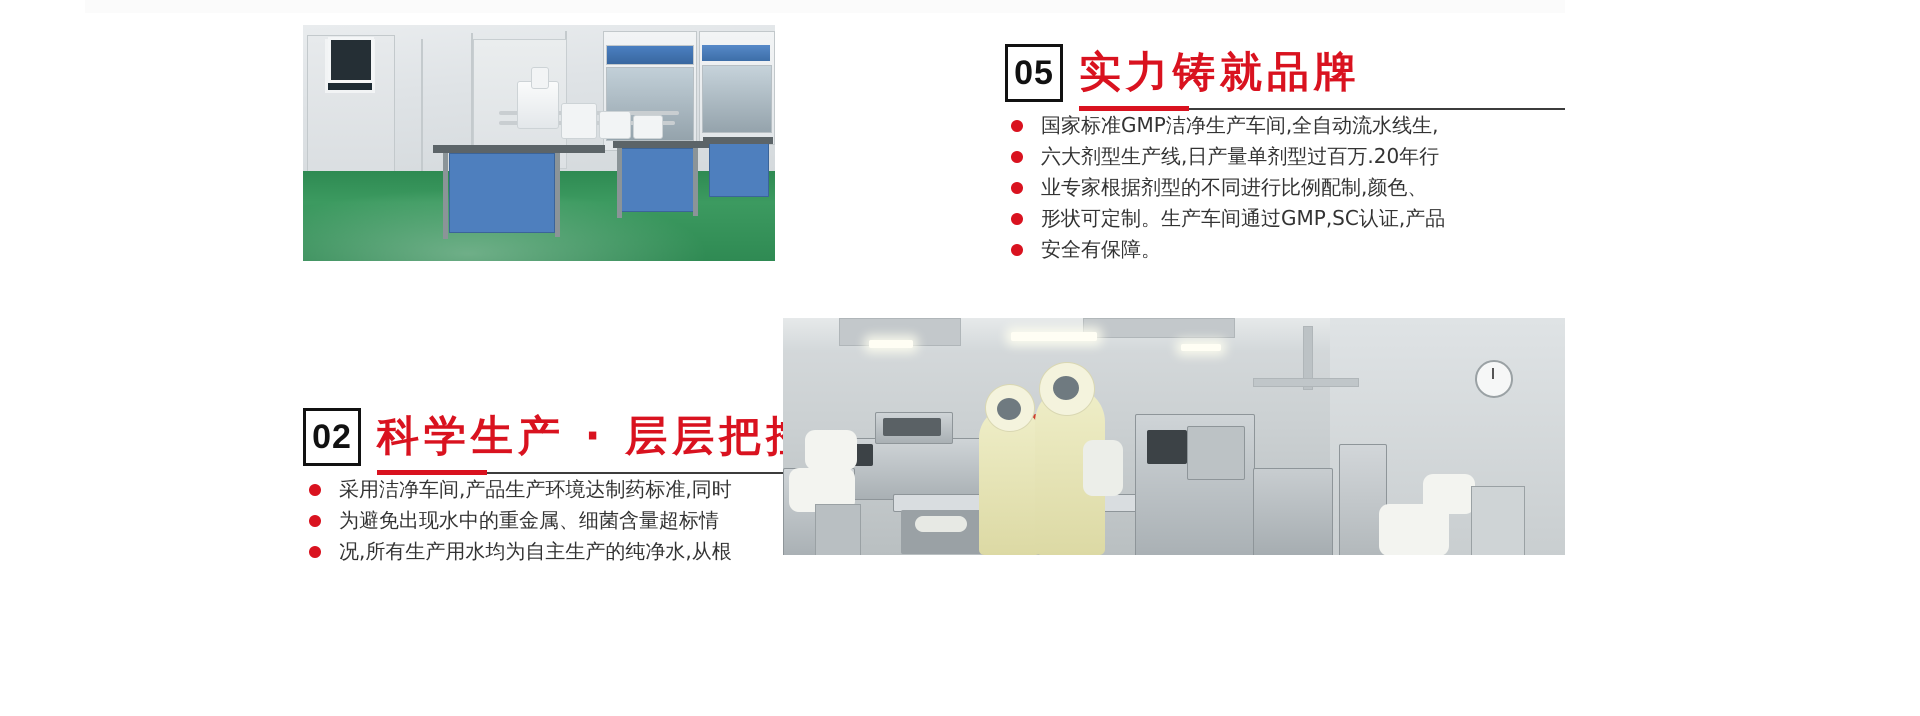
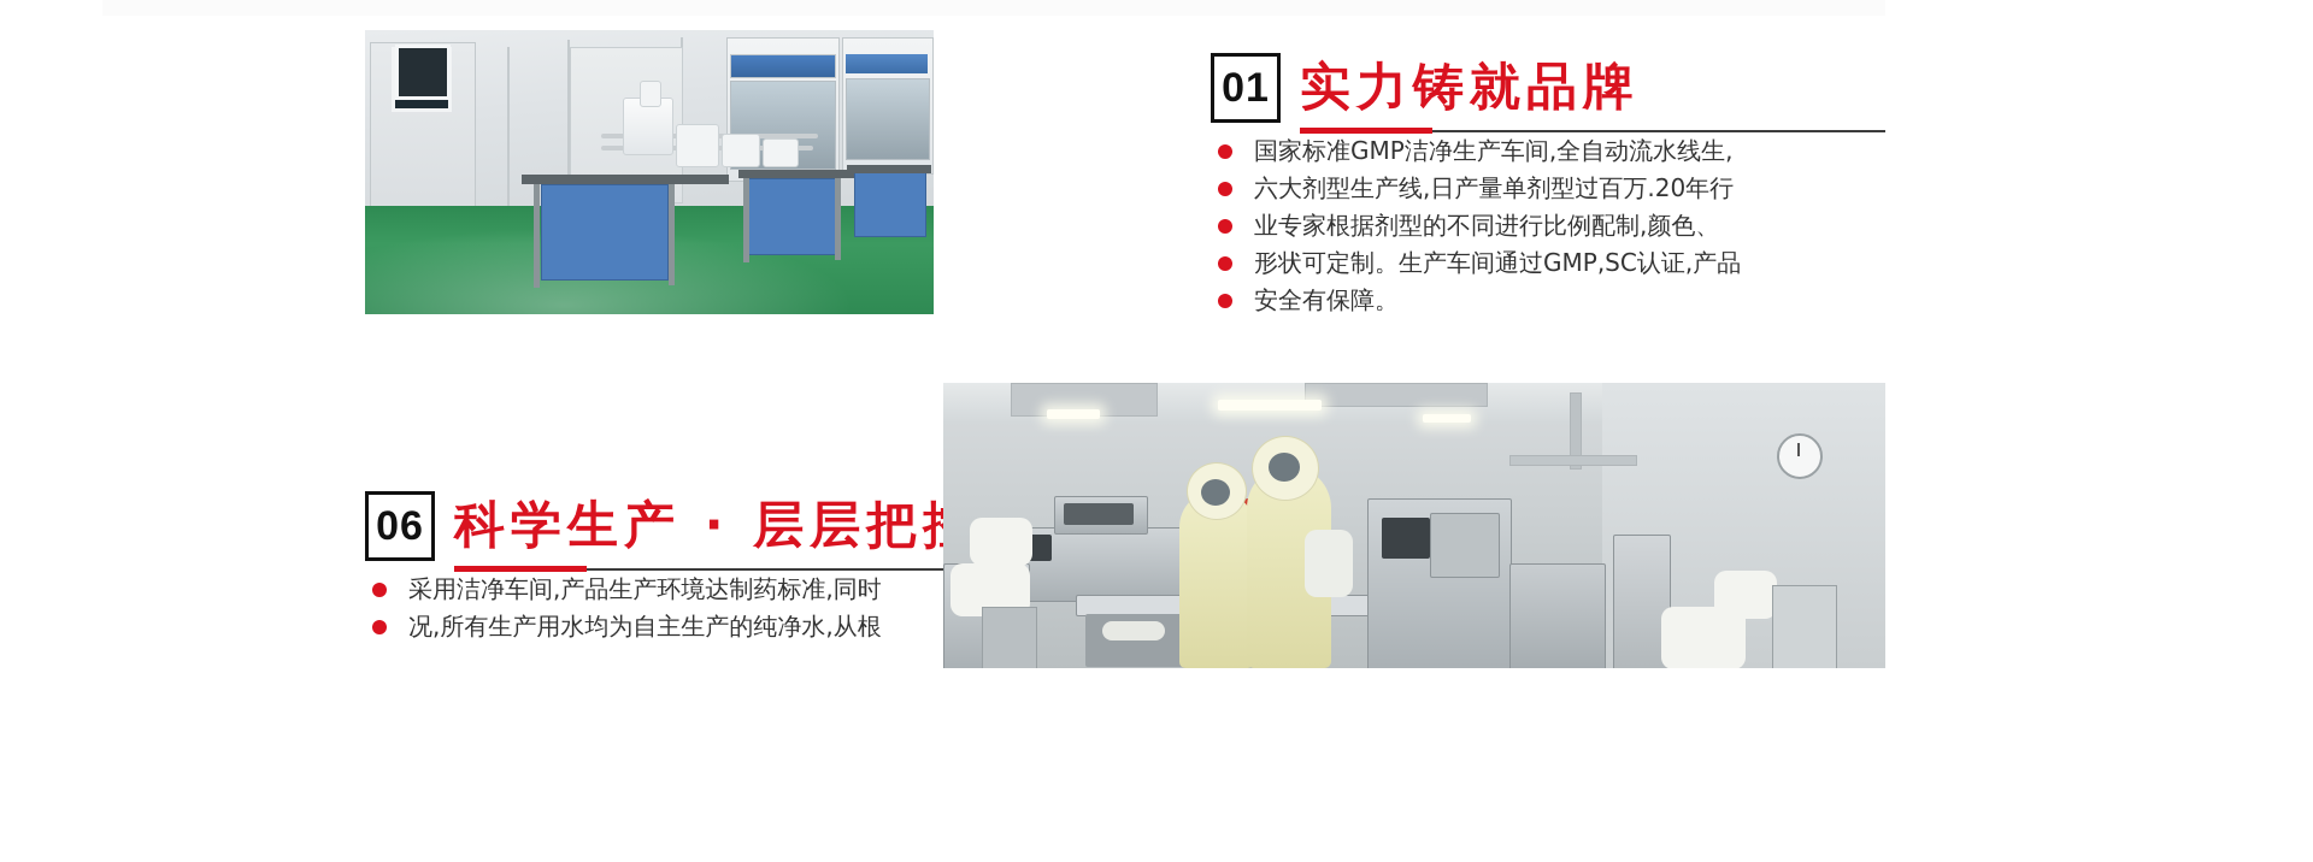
- 05
+ 01
  实力铸就品牌
  国家标准GMP洁净生产车间,全自动流水线生,
  六大剂型生产线,日产量单剂型过百万.20年行
  业专家根据剂型的不同进行比例配制,颜色、
  形状可定制。生产车间通过GMP,SC认证,产品
  安全有保障。
- 02
+ 06
  科学生产 · 层层把
  采用洁净车间,产品生产环境达制药标准,同时
- 为避免出现水中的重金属、细菌含量超标情
  况,所有生产用水均为自主生产的纯净水,从根
